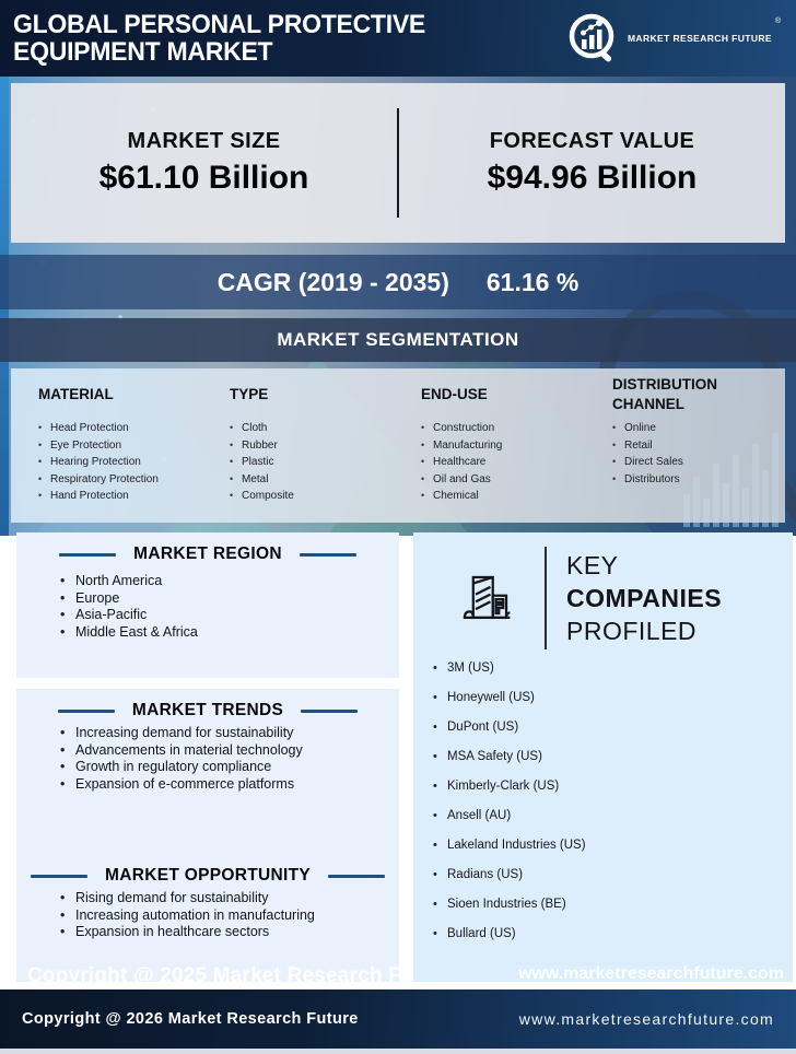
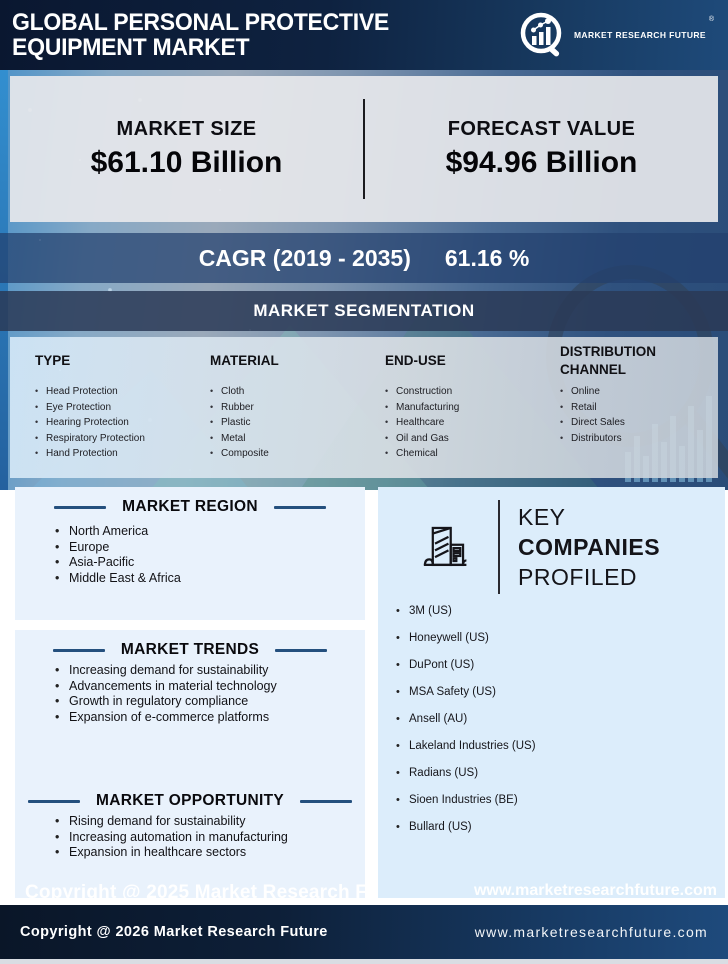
  GLOBAL PERSONAL PROTECTIVE
  EQUIPMENT MARKET
  MARKET RESEARCH FUTURE
  MARKET SIZE
  $61.10 Billion
  FORECAST VALUE
  $94.96 Billion
  CAGR (2019 - 2035)
  61.16 %
  MARKET SEGMENTATION
- MATERIAL
+ TYPE
  Head Protection
  Eye Protection
  Hearing Protection
  Respiratory Protection
  Hand Protection
- TYPE
+ MATERIAL
  Cloth
  Rubber
  Plastic
  Metal
  Composite
  END-USE
  Construction
  Manufacturing
  Healthcare
  Oil and Gas
  Chemical
  DISTRIBUTION CHANNEL
  Online
  Retail
  Direct Sales
  Distributors
  MARKET REGION
  North America
  Europe
  Asia-Pacific
  Middle East & Africa
  MARKET TRENDS
  Increasing demand for sustainability
  Advancements in material technology
  Growth in regulatory compliance
  Expansion of e-commerce platforms
  MARKET OPPORTUNITY
  Rising demand for sustainability
  Increasing automation in manufacturing
  Expansion in healthcare sectors
  KEY
  COMPANIES
  PROFILED
  3M (US)
  Honeywell (US)
  DuPont (US)
  MSA Safety (US)
- Kimberly-Clark (US)
  Ansell (AU)
  Lakeland Industries (US)
  Radians (US)
  Sioen Industries (BE)
  Bullard (US)
  www.marketresearchfuture.com
  Copyright @ 2026 Market Research Future
  www.marketresearchfuture.com
